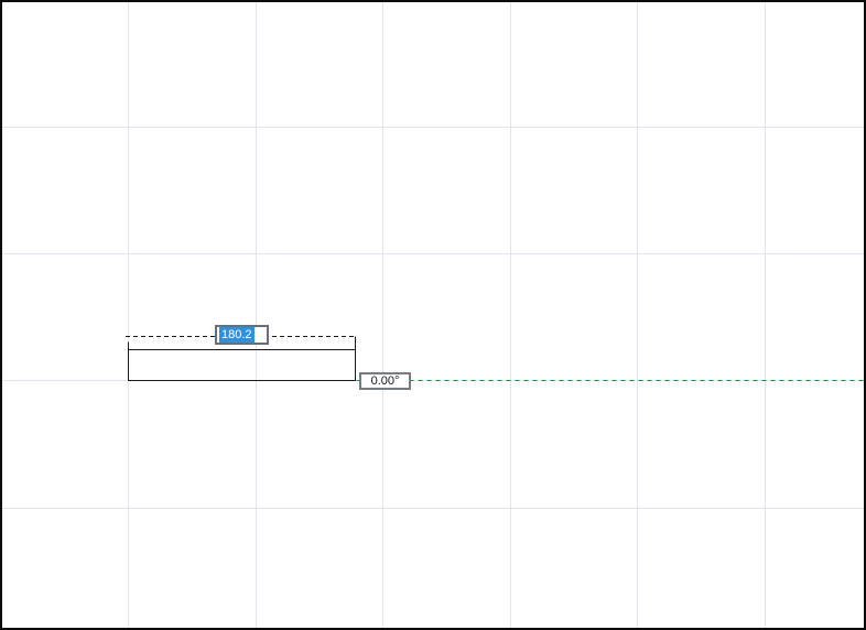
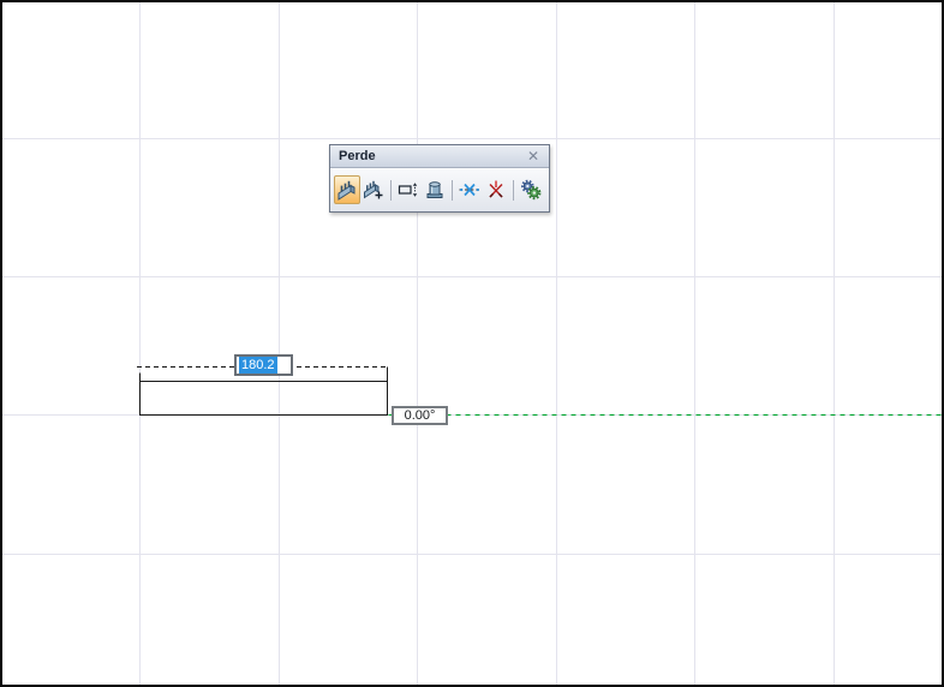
  180.2
  0.00°
+ Perde
+ ✕
